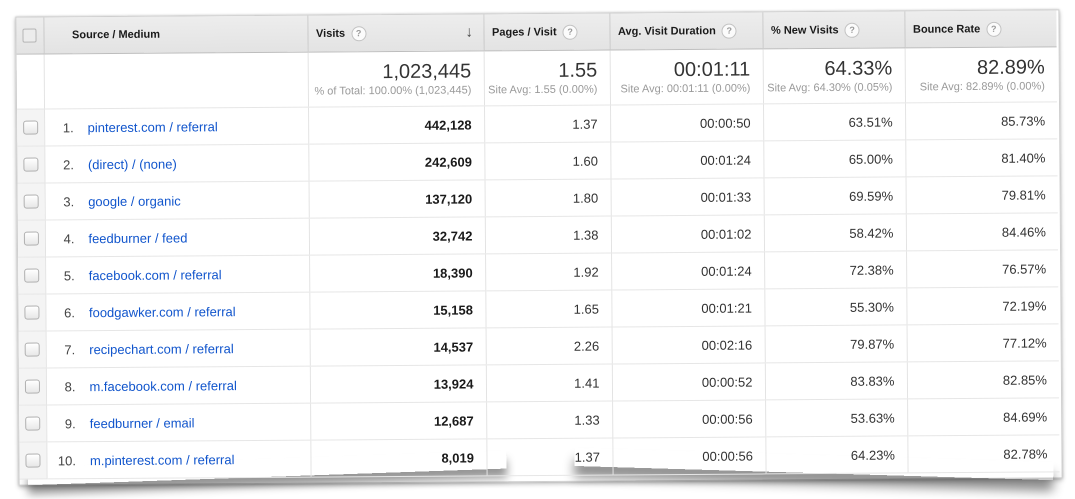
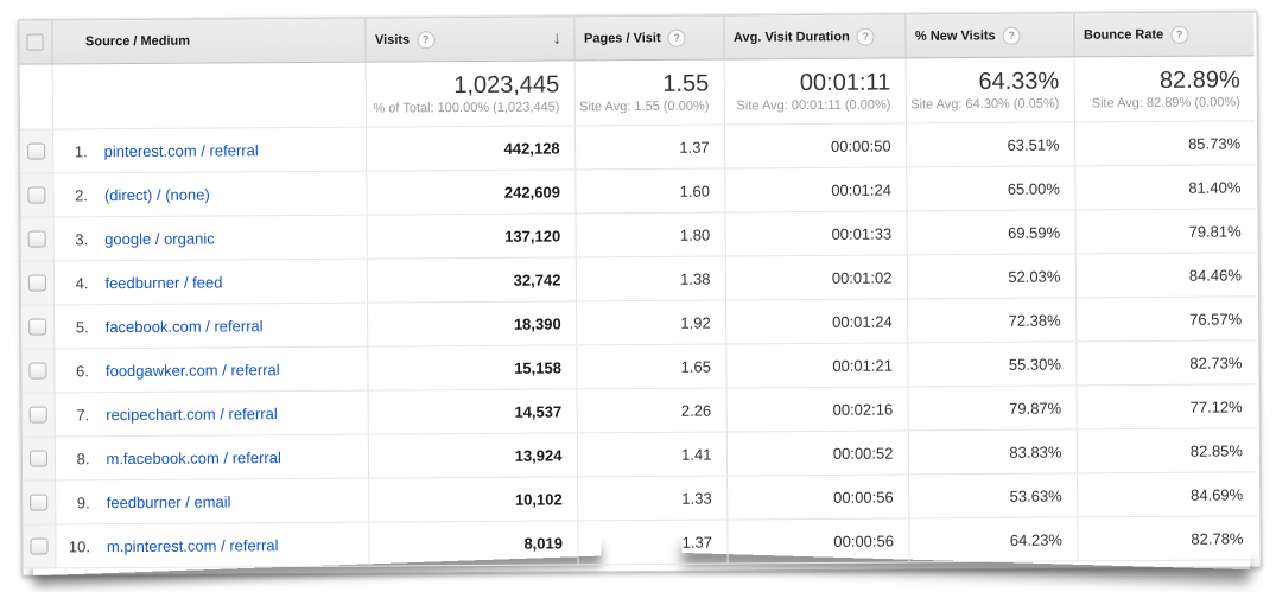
  	Source / Medium	Visits ? ↓	Pages / Visit ?	Avg. Visit Duration ?	% New Visits ?	Bounce Rate ?
  		1,023,445 % of Total: 100.00% (1,023,445)	1.55 Site Avg: 1.55 (0.00%)	00:01:11 Site Avg: 00:01:11 (0.00%)	64.33% Site Avg: 64.30% (0.05%)	82.89% Site Avg: 82.89% (0.00%)
  	1. pinterest.com / referral	442,128	1.37	00:00:50	63.51%	85.73%
  	2. (direct) / (none)	242,609	1.60	00:01:24	65.00%	81.40%
  	3. google / organic	137,120	1.80	00:01:33	69.59%	79.81%
- 	4. feedburner / feed	32,742	1.38	00:01:02	58.42%	84.46%
+ 	4. feedburner / feed	32,742	1.38	00:01:02	52.03%	84.46%
  	5. facebook.com / referral	18,390	1.92	00:01:24	72.38%	76.57%
- 	6. foodgawker.com / referral	15,158	1.65	00:01:21	55.30%	72.19%
+ 	6. foodgawker.com / referral	15,158	1.65	00:01:21	55.30%	82.73%
  	7. recipechart.com / referral	14,537	2.26	00:02:16	79.87%	77.12%
  	8. m.facebook.com / referral	13,924	1.41	00:00:52	83.83%	82.85%
- 	9. feedburner / email	12,687	1.33	00:00:56	53.63%	84.69%
+ 	9. feedburner / email	10,102	1.33	00:00:56	53.63%	84.69%
  	10. m.pinterest.com / referral	8,019	1.37	00:00:56	64.23%	82.78%
